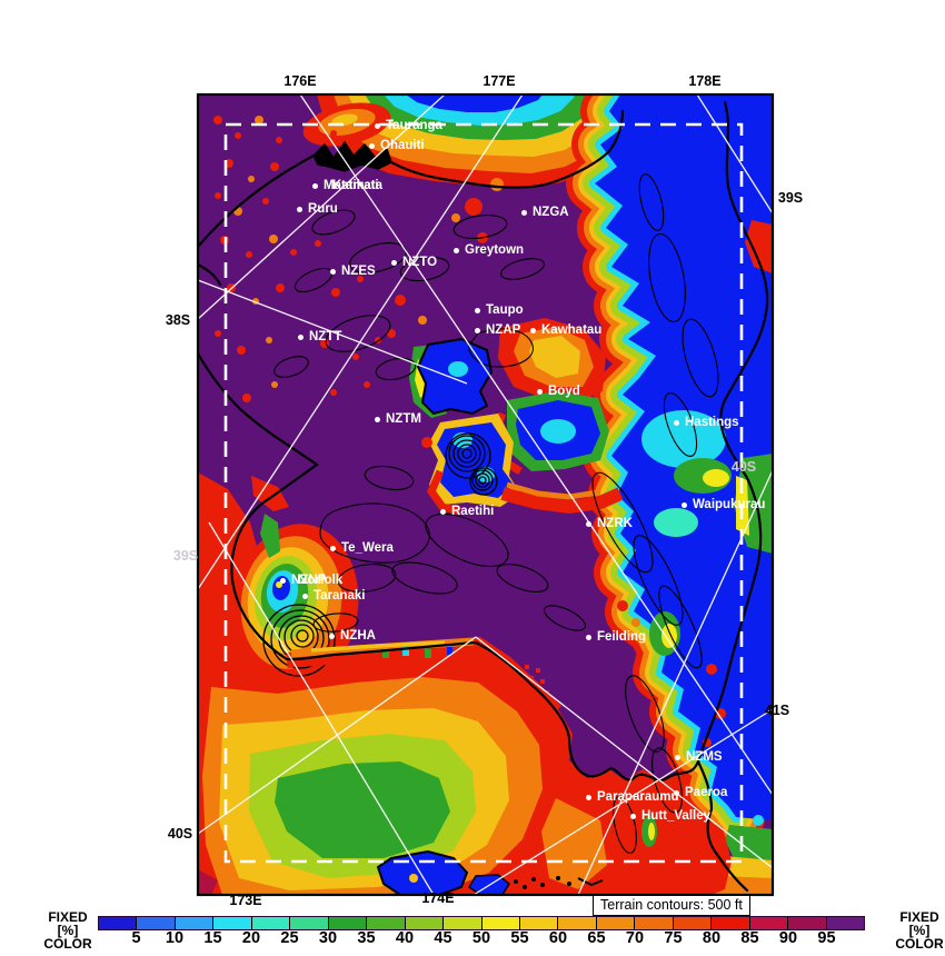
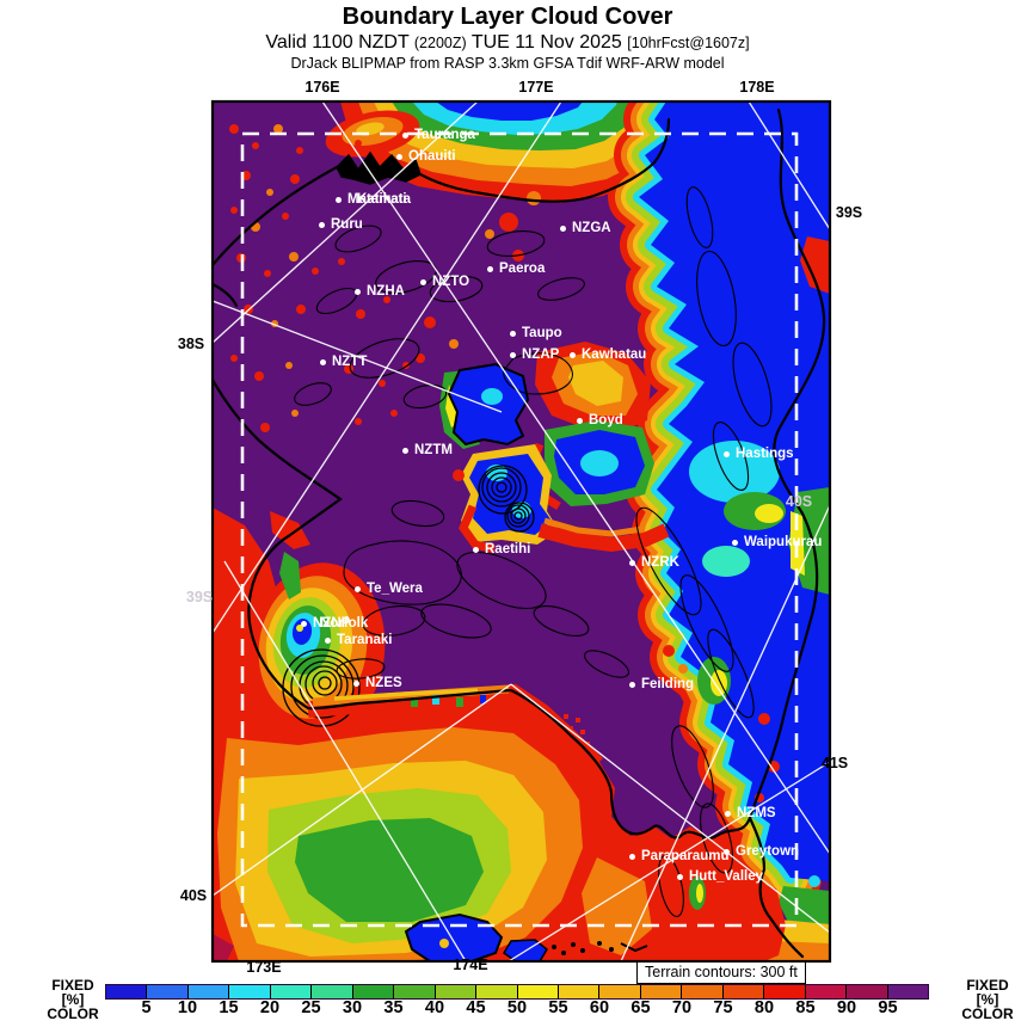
+ Boundary Layer Cloud Cover
+ Valid 1100 NZDT (2200Z) TUE 11 Nov 2025 [10hrFcst@1607z]
+ DrJack BLIPMAP from RASP 3.3km GFSA Tdif WRF-ARW model
  Tauranga
  Ohauiti
  Matamata
  Katikati
  Ruru
  NZGA
- Greytown
+ Paeroa
  NZTO
- NZES
+ NZHA
  Taupo
  NZAP
  Kawhatau
  NZTT
  Boyd
  NZTM
  Hastings
  Waipukurau
  Raetihi
  NZRK
  Te_Wera
  NZNP
  Norfolk
  Taranaki
- NZHA
+ NZES
  Feilding
  NZMS
- Paeroa
+ Greytown
  Paraparaumu
  Hutt_Valley
  176E
  177E
  178E
  173E
  174E
  38S
  39S
  40S
  39S
  40S
  41S
  FIXED
  [%]
  COLOR
  5
  10
  15
  20
  25
  30
  35
  40
  45
  50
  55
  60
  65
  70
  75
  80
  85
  90
  95
  FIXED
  [%]
  COLOR
- Terrain contours: 500 ft
+ Terrain contours: 300 ft
